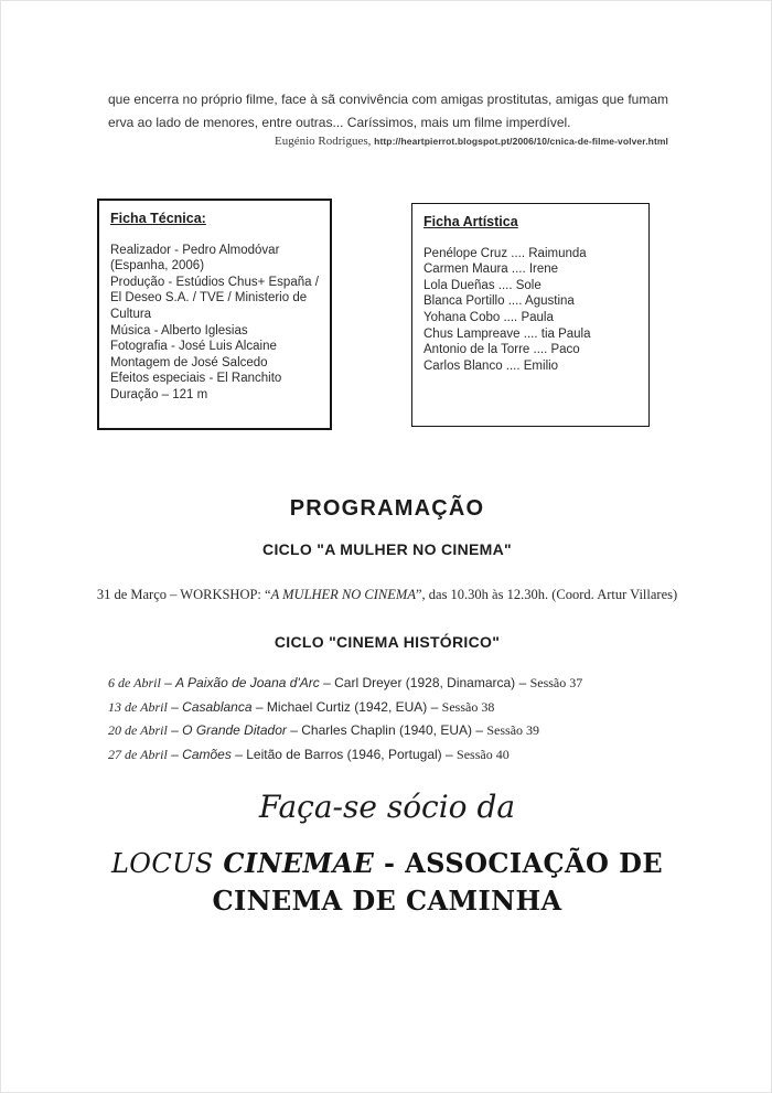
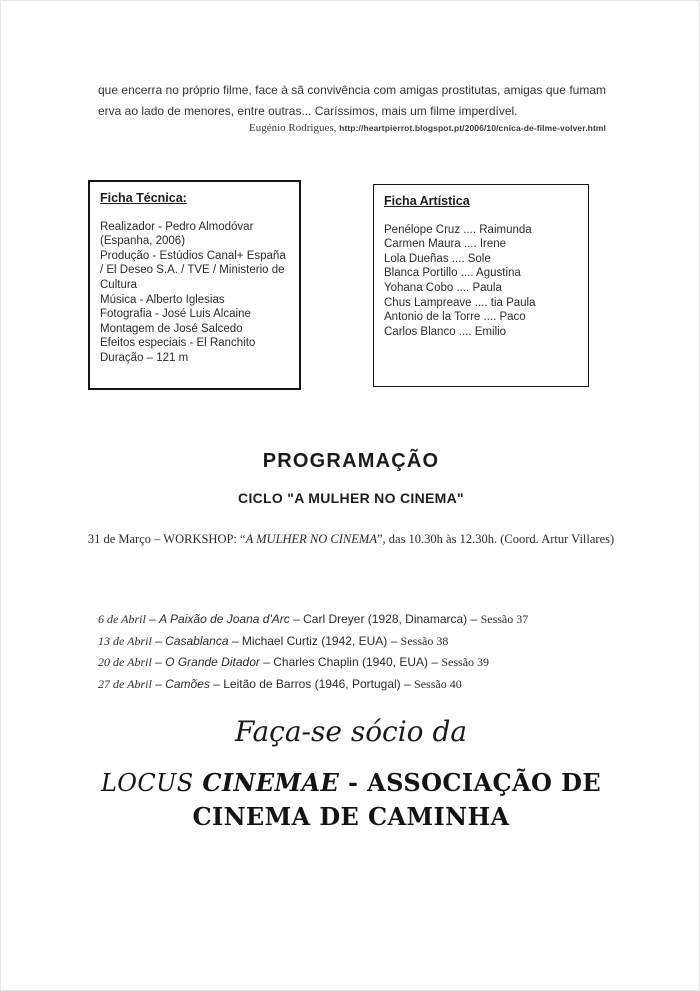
  que encerra no próprio filme, face à sã convivência com amigas prostitutas, amigas que fumam erva ao lado de menores, entre outras... Caríssimos, mais um filme imperdível.
  Eugénio Rodrigues, http://heartpierrot.blogspot.pt/2006/10/cnica-de-filme-volver.html
  Ficha Técnica:
  Realizador - Pedro Almodóvar (Espanha, 2006)
- Produção - Estúdios Chus+ España / El Deseo S.A. / TVE / Ministerio de Cultura
+ Produção - Estúdios Canal+ España / El Deseo S.A. / TVE / Ministerio de Cultura
  Música - Alberto Iglesias
  Fotografia - José Luis Alcaine
  Montagem de José Salcedo
  Efeitos especiais - El Ranchito
  Duração – 121 m
  Ficha Artística
  Penélope Cruz .... Raimunda
  Carmen Maura .... Irene
  Lola Dueñas .... Sole
  Blanca Portillo .... Agustina
  Yohana Cobo .... Paula
  Chus Lampreave .... tia Paula
  Antonio de la Torre .... Paco
  Carlos Blanco .... Emilio
  PROGRAMAÇÃO
  CICLO "A MULHER NO CINEMA"
  31 de Março – WORKSHOP: “A MULHER NO CINEMA”, das 10.30h às 12.30h. (Coord. Artur Villares)
- CICLO "CINEMA HISTÓRICO"
  6 de Abril – A Paixão de Joana d'Arc – Carl Dreyer (1928, Dinamarca) – Sessão 37
  13 de Abril – Casablanca – Michael Curtiz (1942, EUA) – Sessão 38
  20 de Abril – O Grande Ditador – Charles Chaplin (1940, EUA) – Sessão 39
  27 de Abril – Camões – Leitão de Barros (1946, Portugal) – Sessão 40
  Faça-se sócio da
  LOCUS CINEMAE - ASSOCIAÇÃO DE
  CINEMA DE CAMINHA
